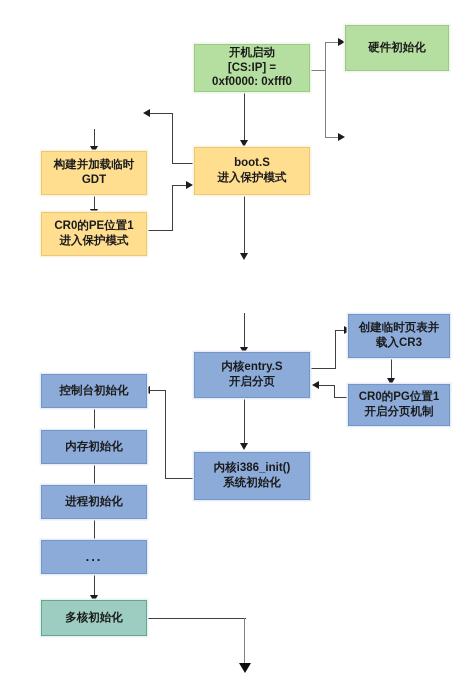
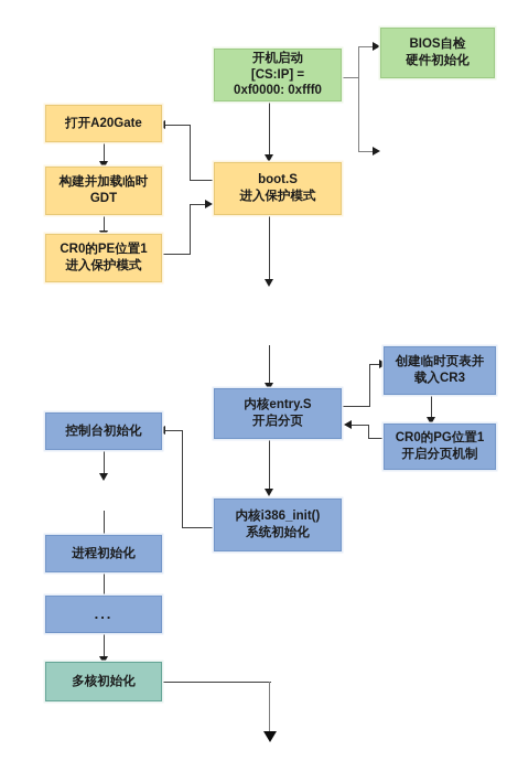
  开机启动
  [CS:IP] =
  0xf0000: 0xfff0
+ BIOS自检
  硬件初始化
+ 打开A20Gate
  构建并加载临时
  GDT
  CR0的PE位置1
  进入保护模式
  boot.S
  进入保护模式
  内核entry.S
  开启分页
  创建临时页表并
  载入CR3
  CR0的PG位置1
  开启分页机制
  内核i386_init()
  系统初始化
  控制台初始化
- 内存初始化
  进程初始化
  ...
  多核初始化
